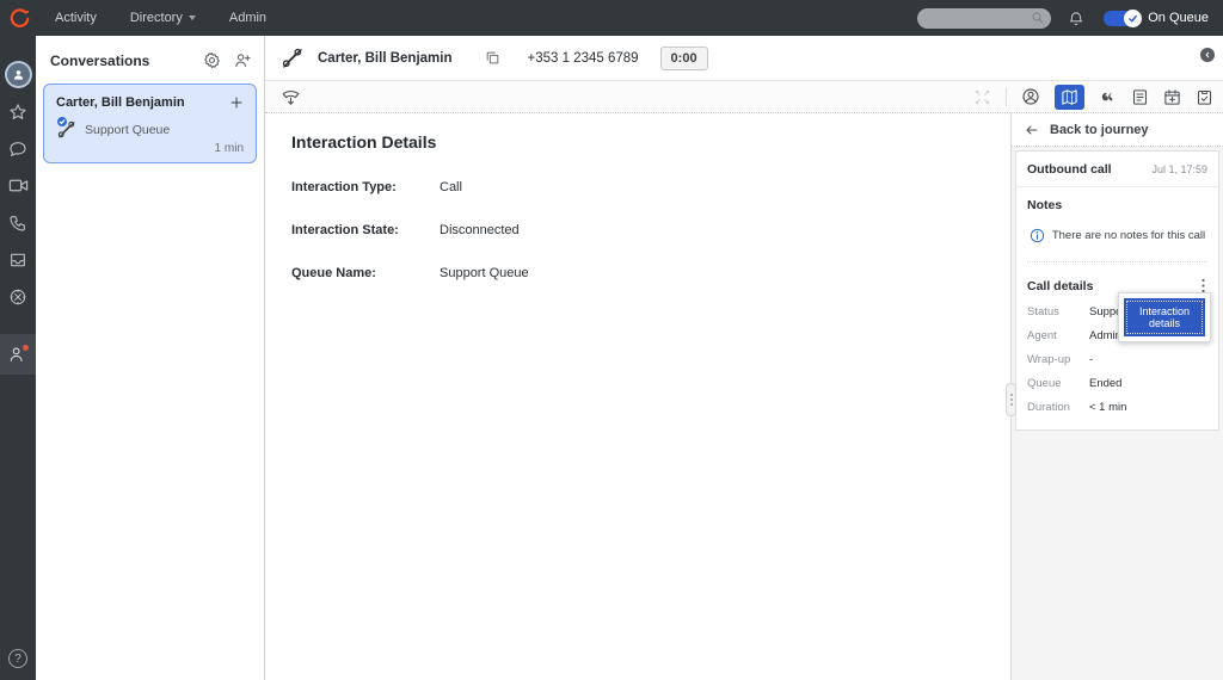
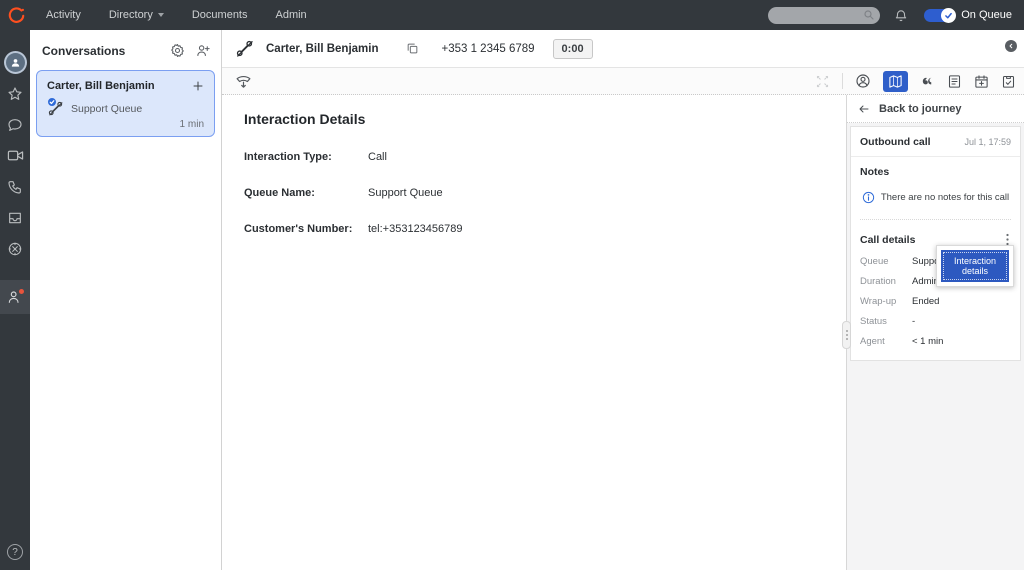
  Activity
  Directory
+ Documents
  Admin
  On Queue
  ?
  Conversations
  Carter, Bill Benjamin
  Support Queue
  1 min
  Carter, Bill Benjamin
  +353 1 2345 6789
  0:00
  Interaction Details
  Interaction Type:
  Call
- Interaction State:
- Disconnected
  Queue Name:
  Support Queue
+ Customer's Number:
+ tel:+353123456789
  Back to journey
  Outbound call
  Jul 1, 17:59
  Notes
  There are no notes for this call
  Call details
- Status
+ Queue
- Agent
+ Duration
  Admi
  Wrap-up
- -
+ Ended
- Queue
+ Status
- Ended
+ -
- Duration
+ Agent
  < 1 min
  Interaction details
